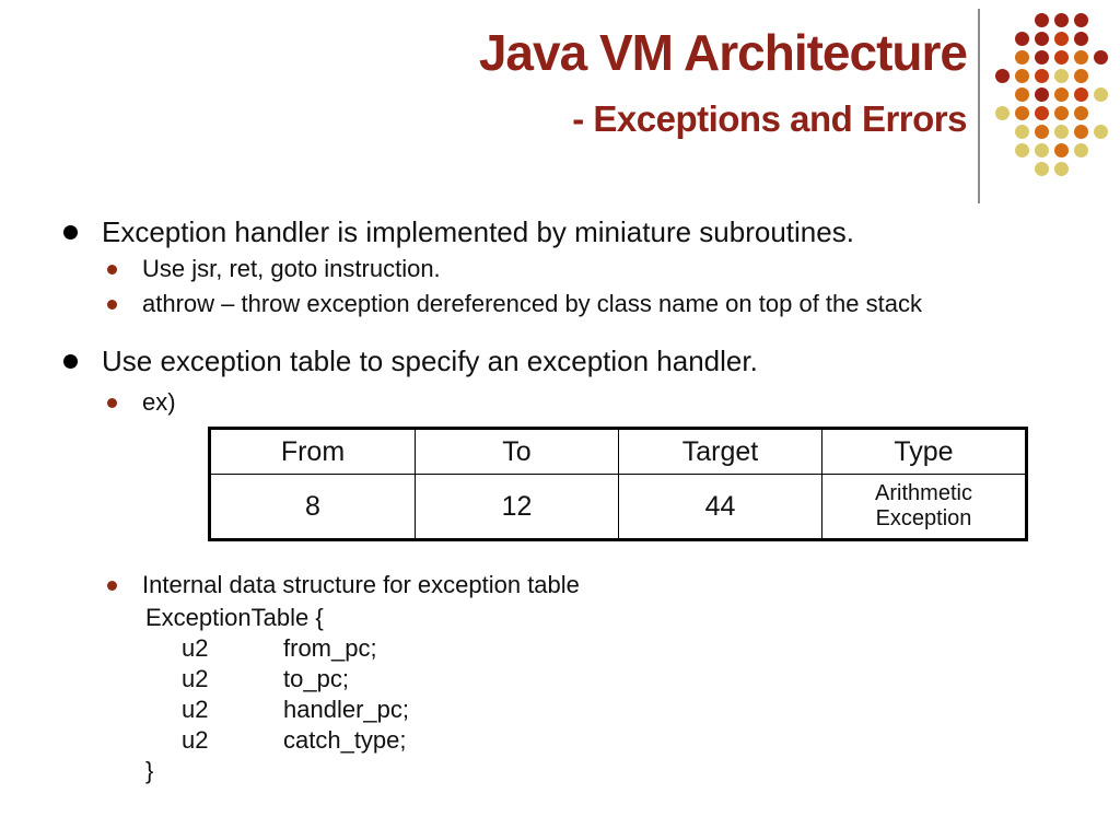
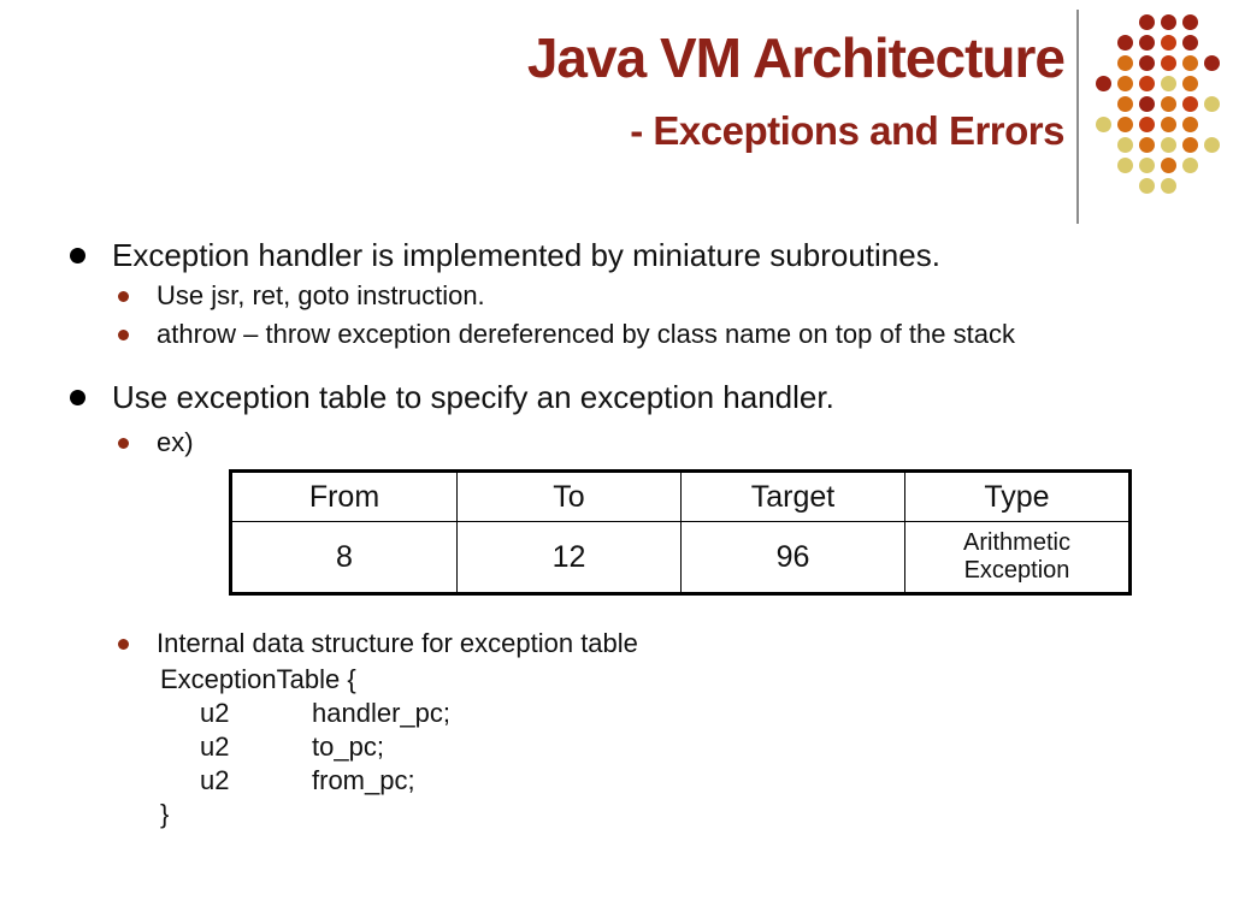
  Java VM Architecture
  - Exceptions and Errors
  Exception handler is implemented by miniature subroutines.
  Use jsr, ret, goto instruction.
  athrow – throw exception dereferenced by class name on top of the stack
  Use exception table to specify an exception handler.
  ex)
  From
  To
  Target
  Type
  8
  12
- 44
+ 96
  Arithmetic Exception
  Internal data structure for exception table
  ExceptionTable {
- u2 from_pc;
+ u2 handler_pc;
  u2 to_pc;
- u2 handler_pc;
+ u2 from_pc;
- u2 catch_type;
  }
